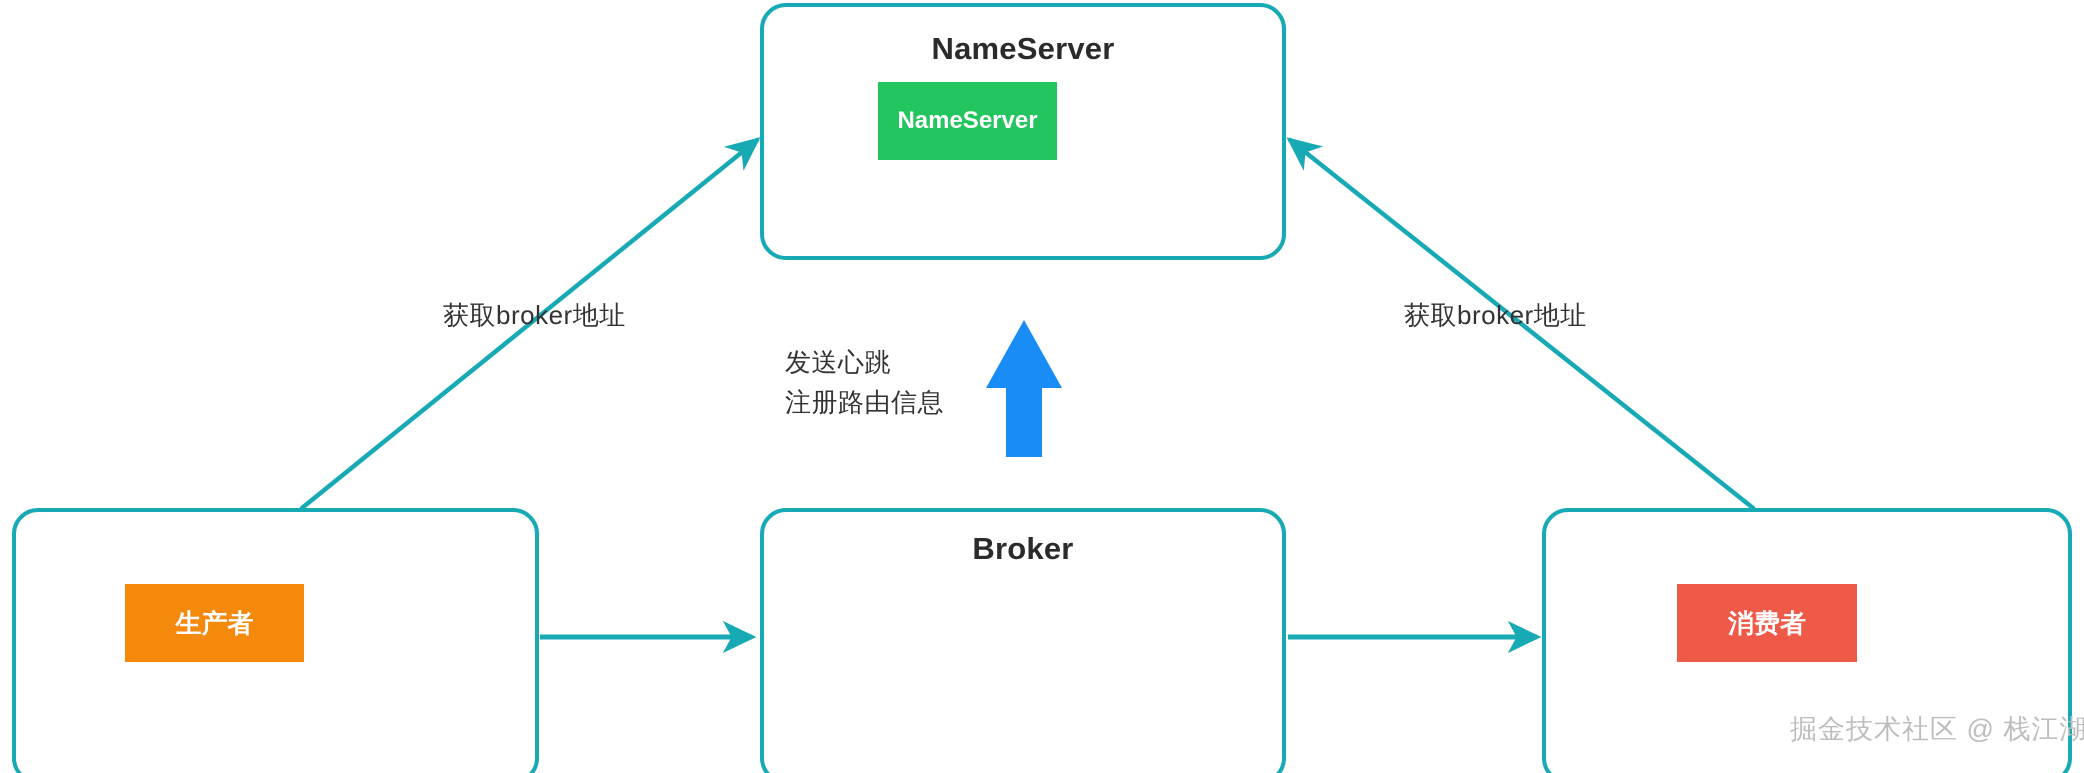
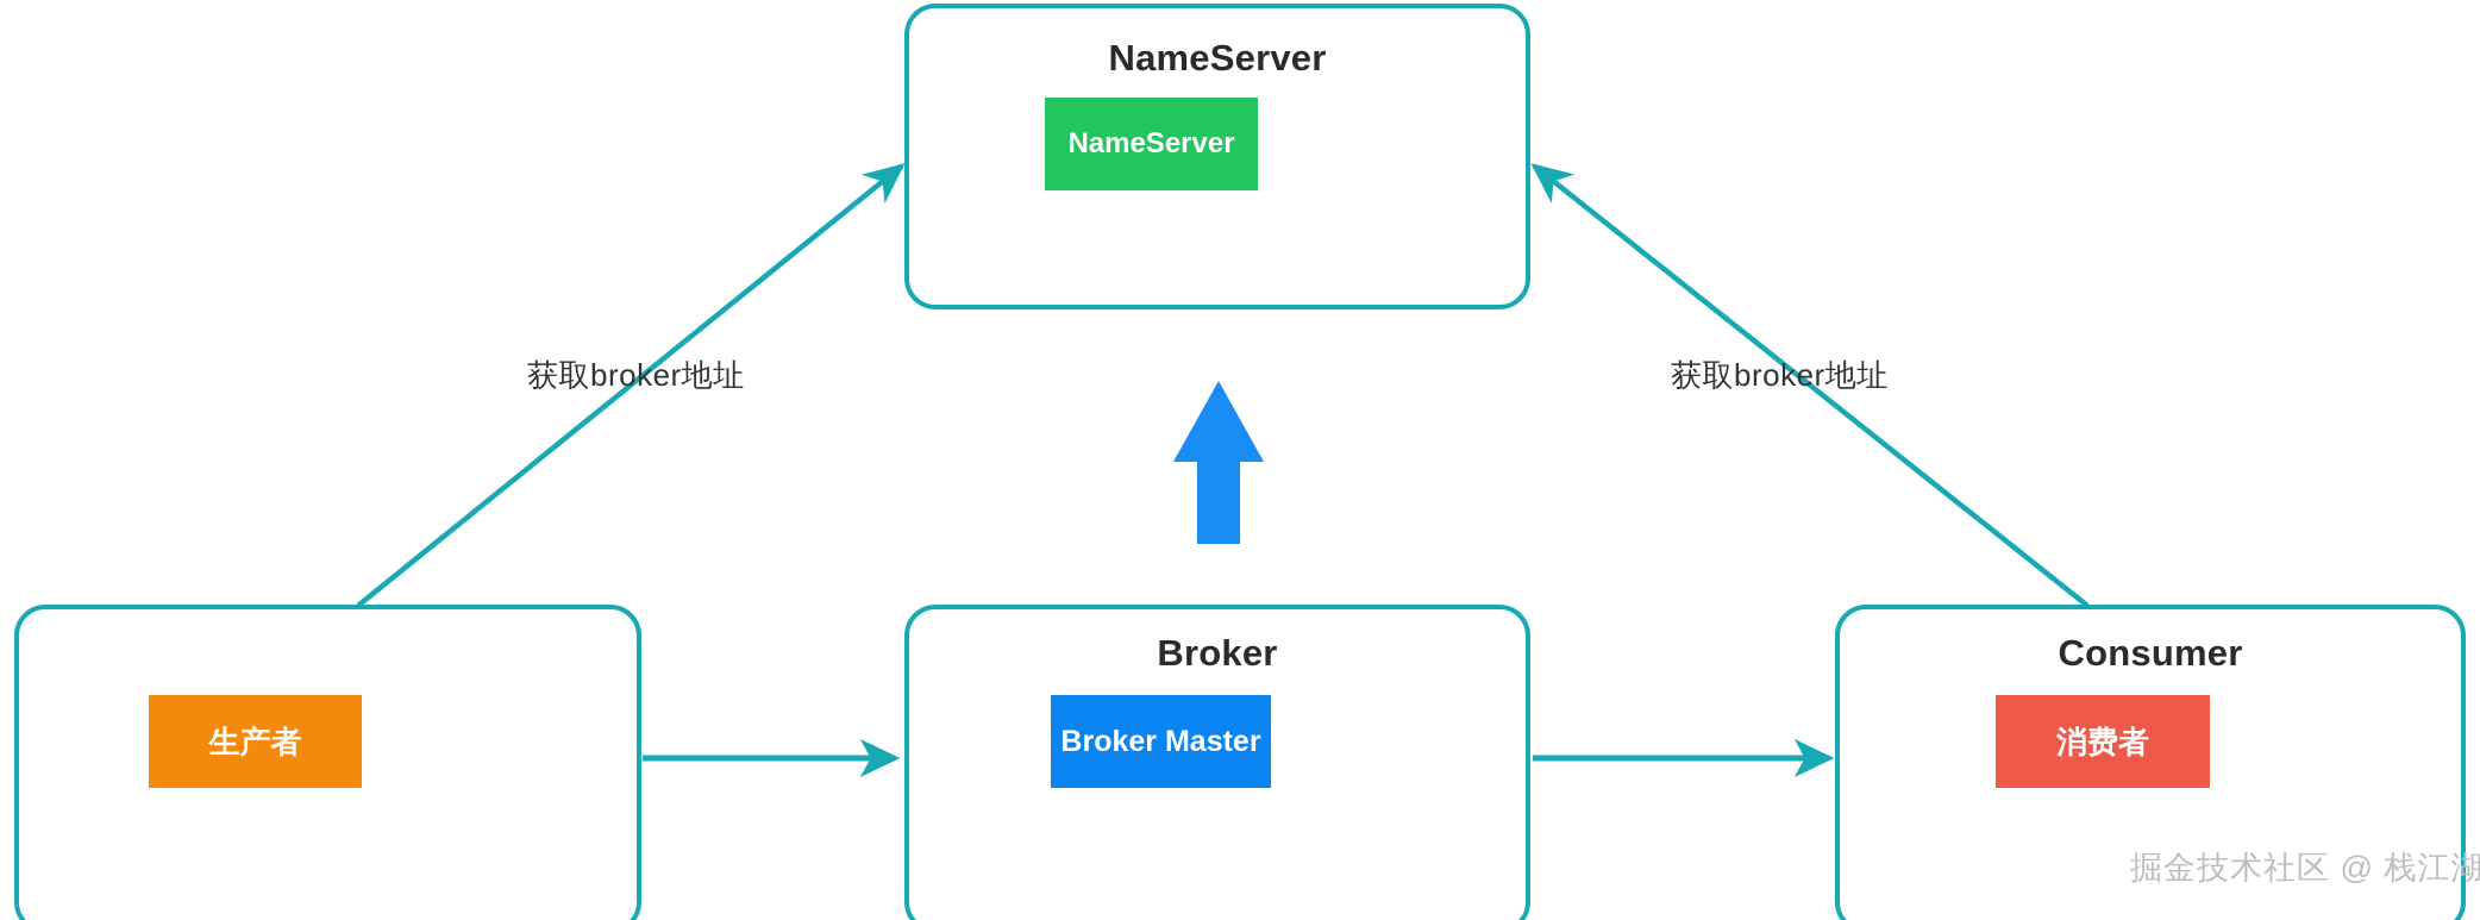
  NameServer
  NameServer
  生产者
  Broker
+ Broker Master
+ Consumer
  消费者
  获取broker地址
  获取broker地址
- 发送心跳
- 注册路由信息
  掘金技术社区 @ 栈江湖
